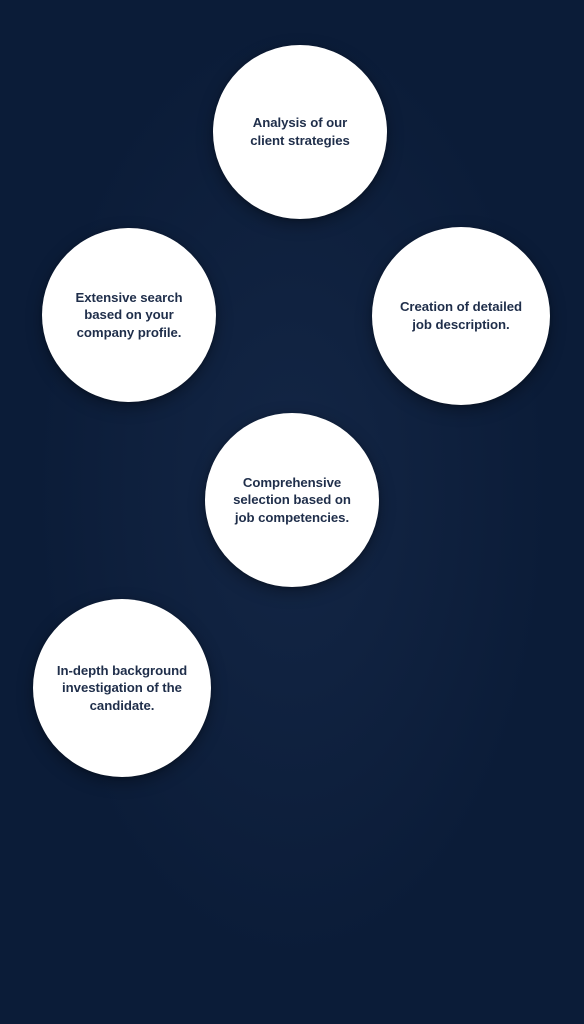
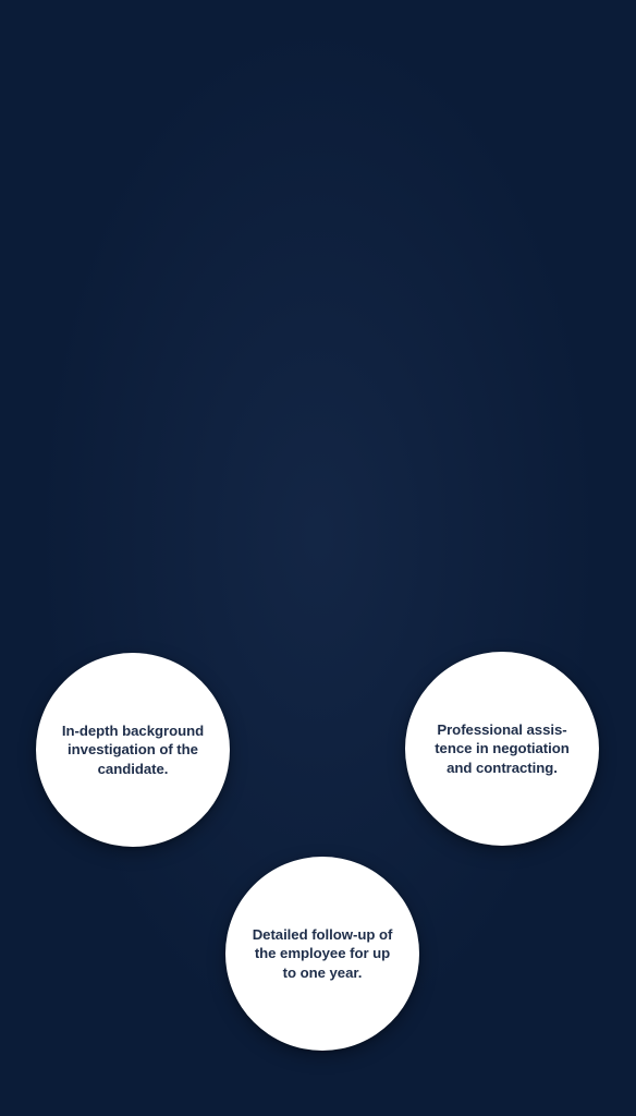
- Analysis of our
- client strategies
- Extensive search
- based on your
- company profile.
- Creation of detailed
- job description.
- Comprehensive
- selection based on
- job competencies.
  In-depth background
  investigation of the
  candidate.
+ Professional assis-
+ tence in negotiation
+ and contracting.
+ Detailed follow-up of
+ the employee for up
+ to one year.
